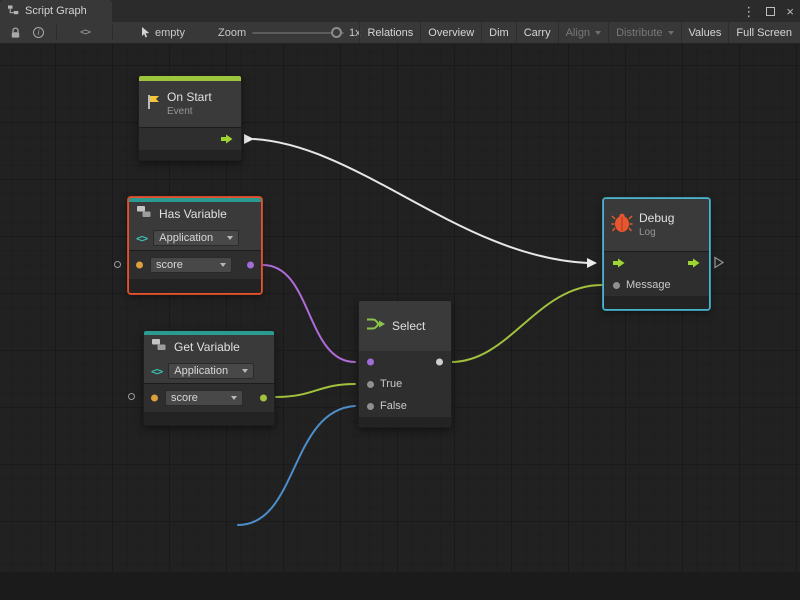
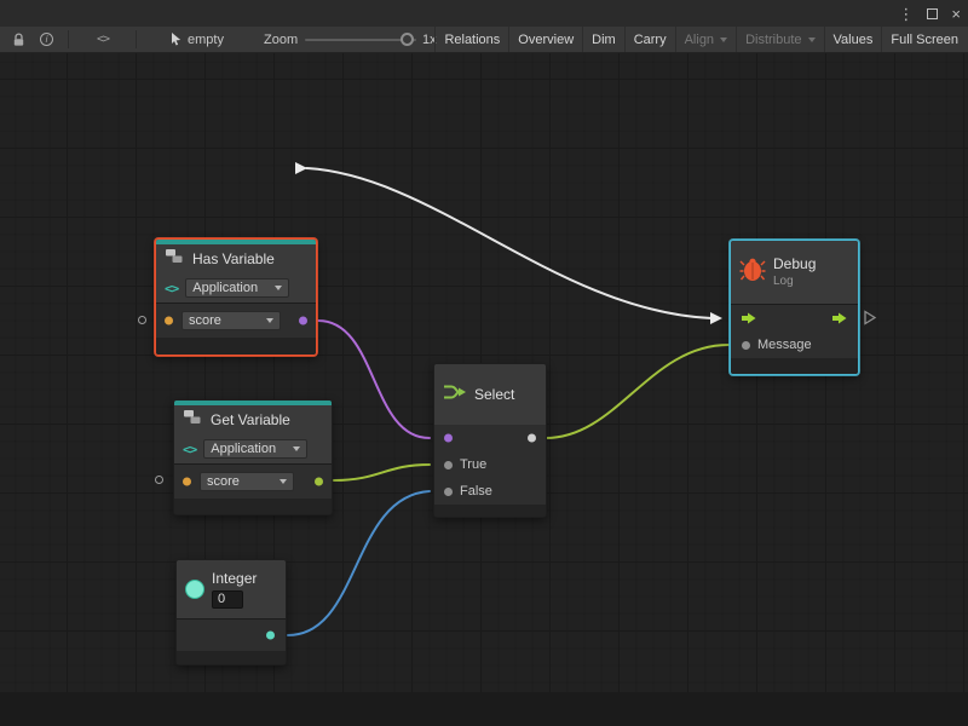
- Script Graph
  ⋮
  ×
  i
  <>
  empty
  Zoom
  1x
  Relations
  Overview
  Dim
  Carry
  Align
  Distribute
  Values
  Full Screen
- On Start
- Event
  Has Variable
  <>
  Application
  score
  Get Variable
  <>
  Application
  score
  Select
  True
  False
+ Integer
+ 0
  Debug
  Log
  Message
